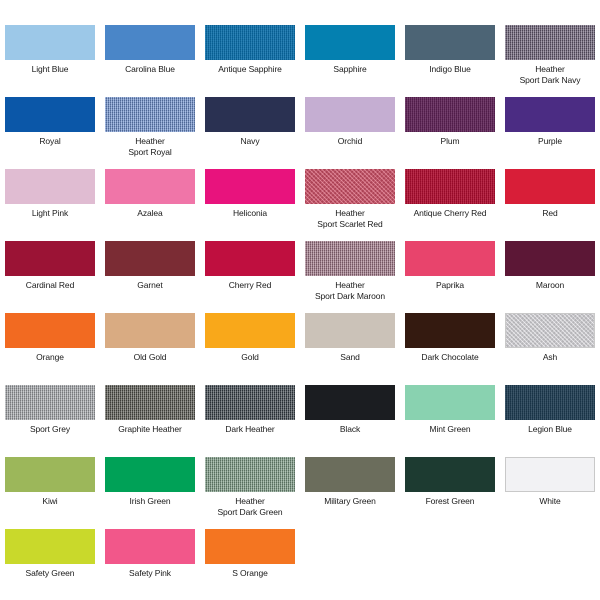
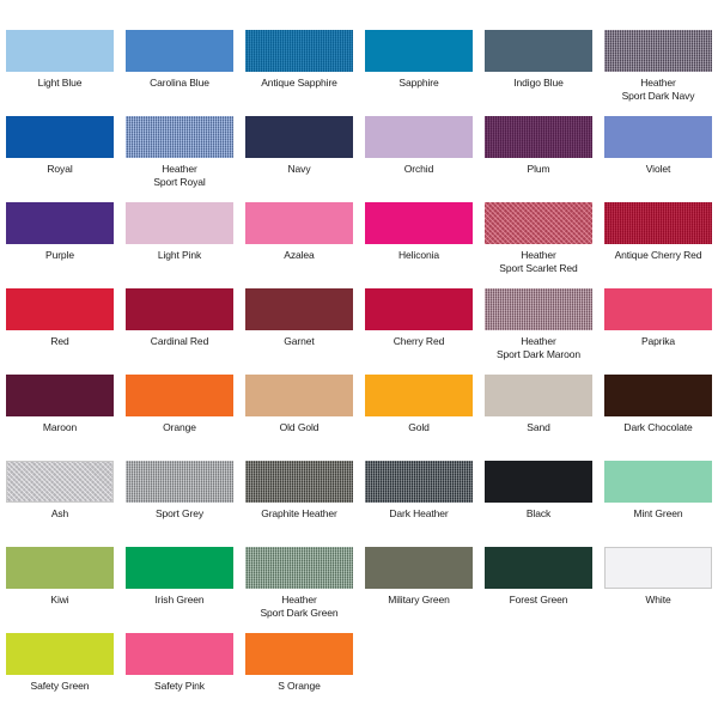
  Light Blue
  Carolina Blue
  Antique Sapphire
  Sapphire
  Indigo Blue
  Heather
  Sport Dark Navy
  Royal
  Heather
  Sport Royal
  Navy
  Orchid
  Plum
+ Violet
  Purple
  Light Pink
  Azalea
  Heliconia
  Heather
  Sport Scarlet Red
  Antique Cherry Red
  Red
  Cardinal Red
  Garnet
  Cherry Red
  Heather
  Sport Dark Maroon
  Paprika
  Maroon
  Orange
  Old Gold
  Gold
  Sand
  Dark Chocolate
  Ash
  Sport Grey
  Graphite Heather
  Dark Heather
  Black
  Mint Green
- Legion Blue
  Kiwi
  Irish Green
  Heather
  Sport Dark Green
  Military Green
  Forest Green
  White
  Safety Green
  Safety Pink
  S Orange
